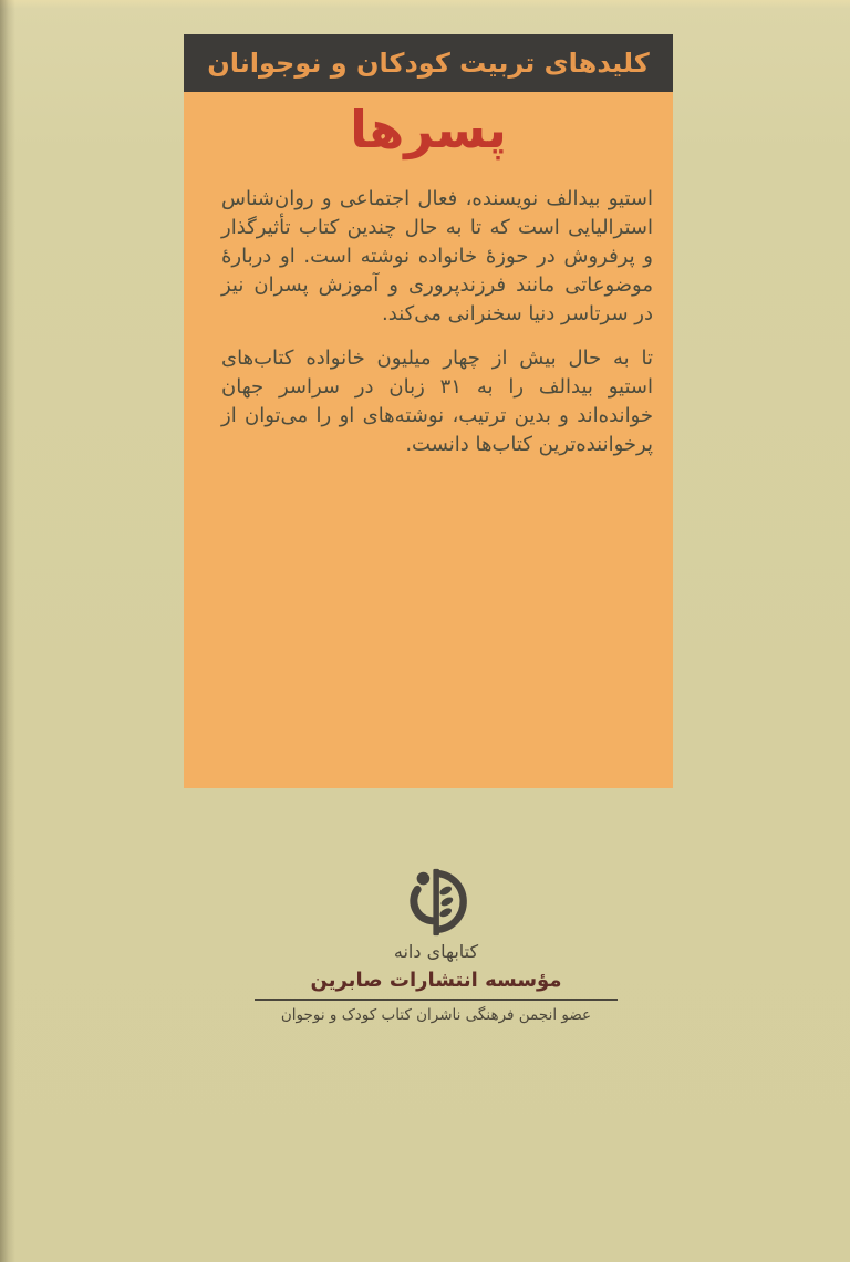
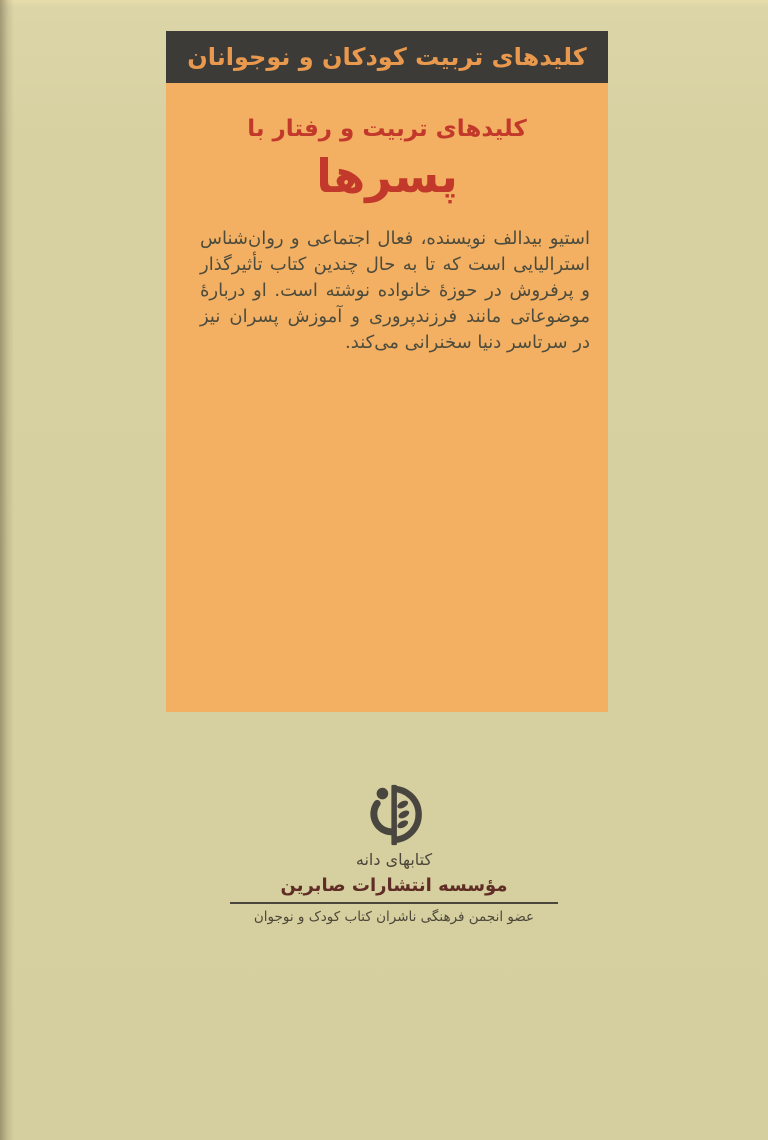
  کلیدهای تربیت کودکان و نوجوانان
+ کلیدهای تربیت و رفتار با
  پسرها
  استیو بیدالف نویسنده، فعال اجتماعی و روان‌شناس استرالیایی است که تا به حال چندین کتاب تأثیرگذار و پرفروش در حوزهٔ خانواده نوشته است. او دربارهٔ موضوعاتی مانند فرزندپروری و آموزش پسران نیز در سرتاسر دنیا سخنرانی می‌کند.
- تا به حال بیش از چهار میلیون خانواده کتاب‌های استیو بیدالف را به ۳۱ زبان در سراسر جهان خوانده‌اند و بدین ترتیب، نوشته‌های او را می‌توان از پرخوانندهترین کتاب‌ها دانست.
  کتابهای دانه
  مؤسسه انتشارات صابرین
  عضو انجمن فرهنگی ناشران کتاب کودک و نوجوان
